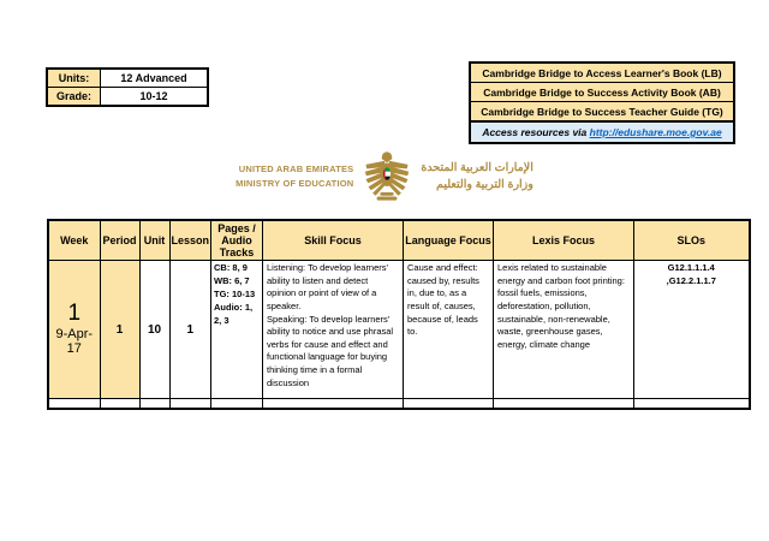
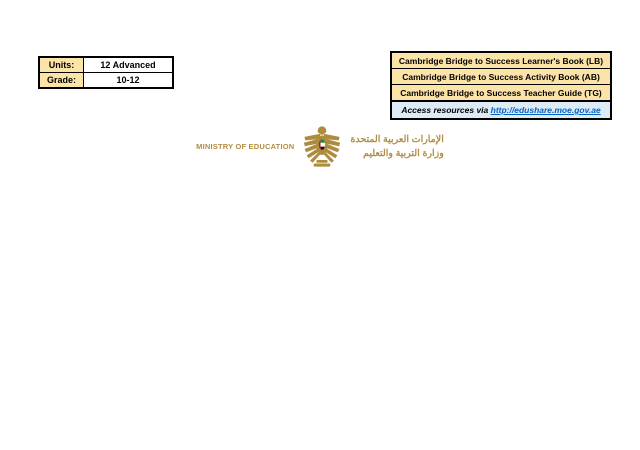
  Units:
  12 Advanced
  Grade:
  10-12
- Cambridge Bridge to Access Learner's Book (LB)
+ Cambridge Bridge to Success Learner's Book (LB)
  Cambridge Bridge to Success Activity Book (AB)
  Cambridge Bridge to Success Teacher Guide (TG)
  Access resources via http://edushare.moe.gov.ae
- UNITED ARAB EMIRATES
  MINISTRY OF EDUCATION
  الإمارات العربية المتحدة
  وزارة التربية والتعليم
- Week	Period	Unit	Lesson	Pages / Audio Tracks	Skill Focus	Language Focus	Lexis Focus	SLOs
- 1 9-Apr-17	1	10	1	CB: 8, 9 WB: 6, 7 TG: 10-13 Audio: 1, 2, 3	Listening: To develop learners' ability to listen and detect opinion or point of view of a speaker. Speaking: To develop learners' ability to notice and use phrasal verbs for cause and effect and functional language for buying thinking time in a formal discussion	Cause and effect: caused by, results in, due to, as a result of, causes, because of, leads to.	Lexis related to sustainable energy and carbon foot printing: fossil fuels, emissions, deforestation, pollution, sustainable, non-renewable, waste, greenhouse gases, energy, climate change	G12.1.1.1.4 ,G12.2.1.1.7
